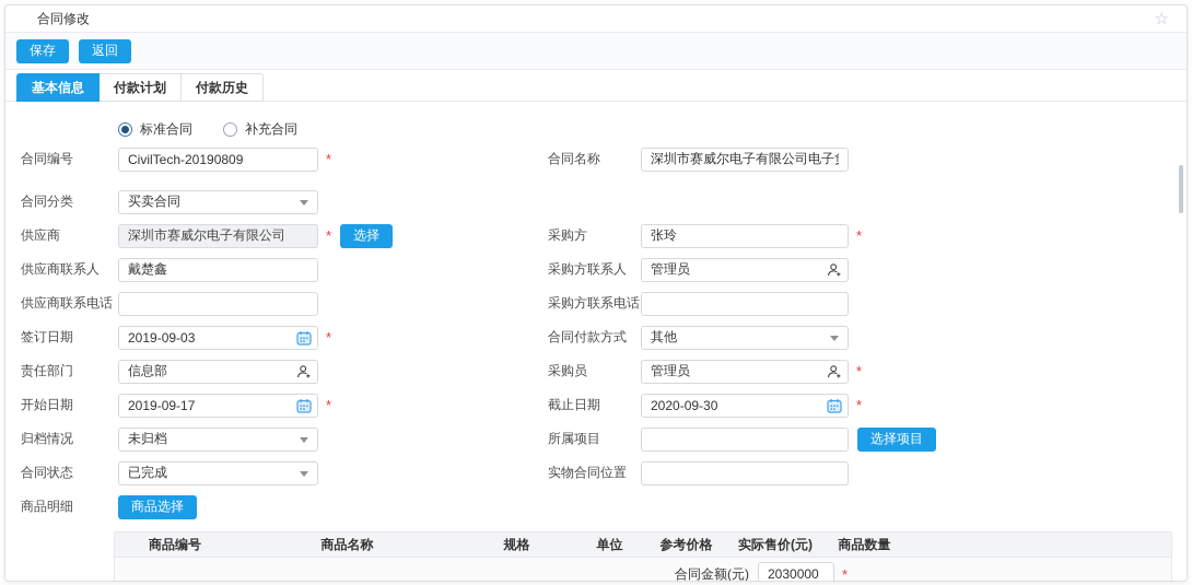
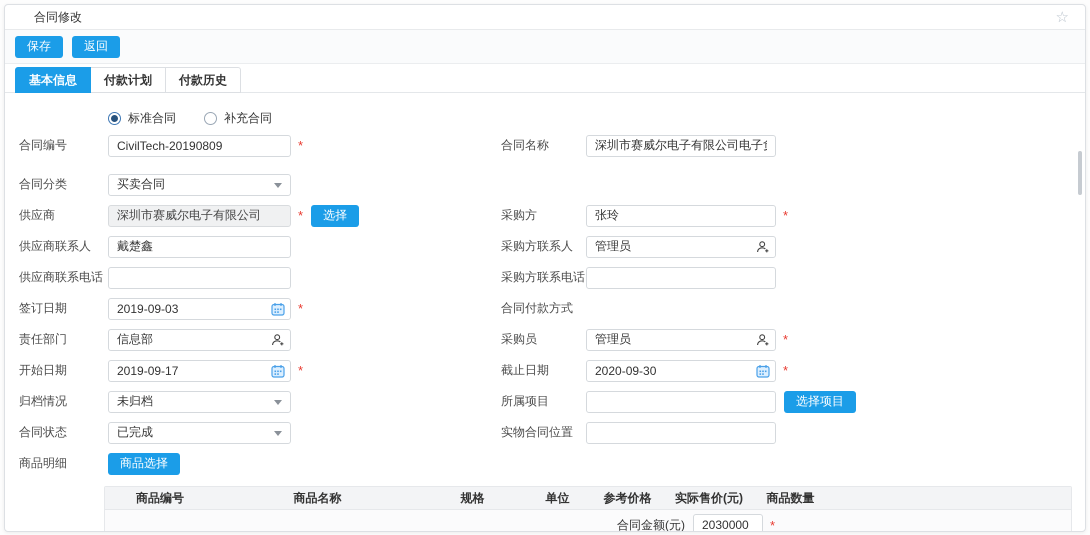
  合同修改
  ☆
  保存
  返回
  基本信息
  付款计划
  付款历史
  标准合同
  补充合同
  合同编号
  CivilTech-20190809
  *
  合同名称
  深圳市赛威尔电子有限公司电子
  合同分类
  买卖合同
  供应商
  深圳市赛威尔电子有限公司
  *
  选择
  采购方
  张玲
  *
  供应商联系人
  戴楚鑫
  采购方联系人
  管理员
  供应商联系电话
  采购方联系电话
  签订日期
  2019-09-03
  *
  合同付款方式
- 其他
  责任部门
  信息部
  采购员
  管理员
  *
  开始日期
  2019-09-17
  *
  截止日期
  2020-09-30
  *
  归档情况
  未归档
  所属项目
  选择项目
  合同状态
  已完成
  实物合同位置
  商品明细
  商品选择
  商品编号
  商品名称
  规格
  单位
  参考价格
  实际售价(元)
  商品数量
  合同金额(元)
  2030000
  *
